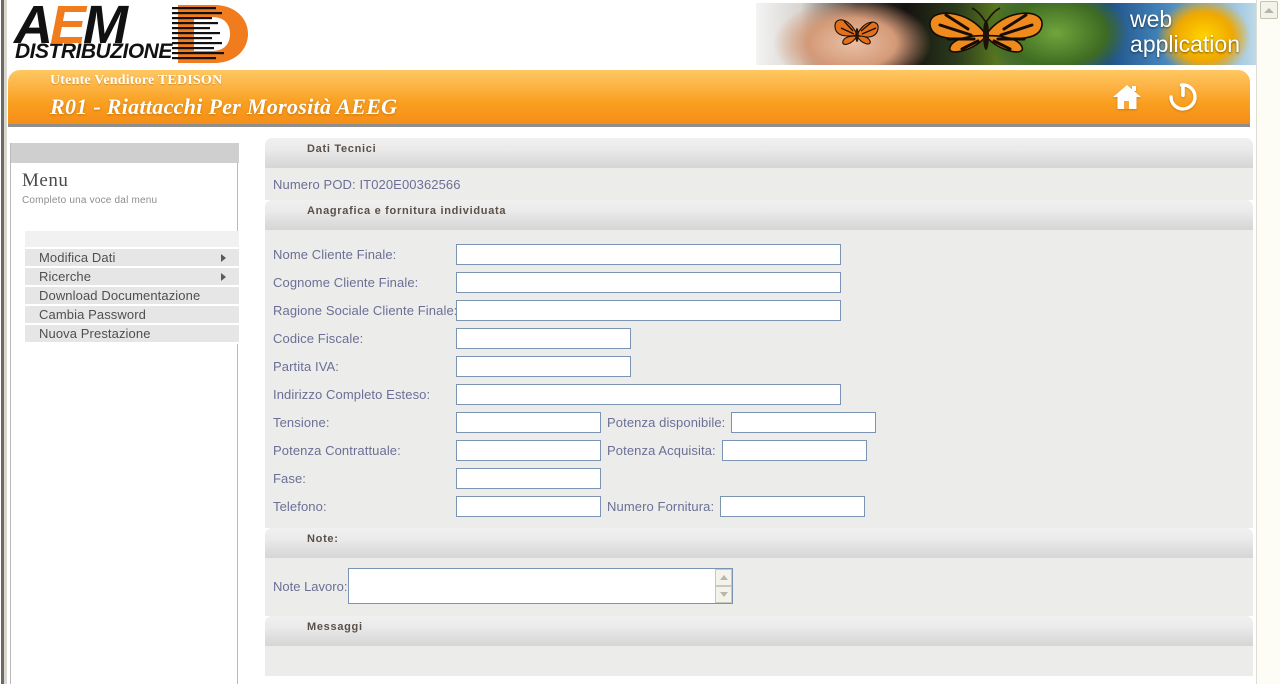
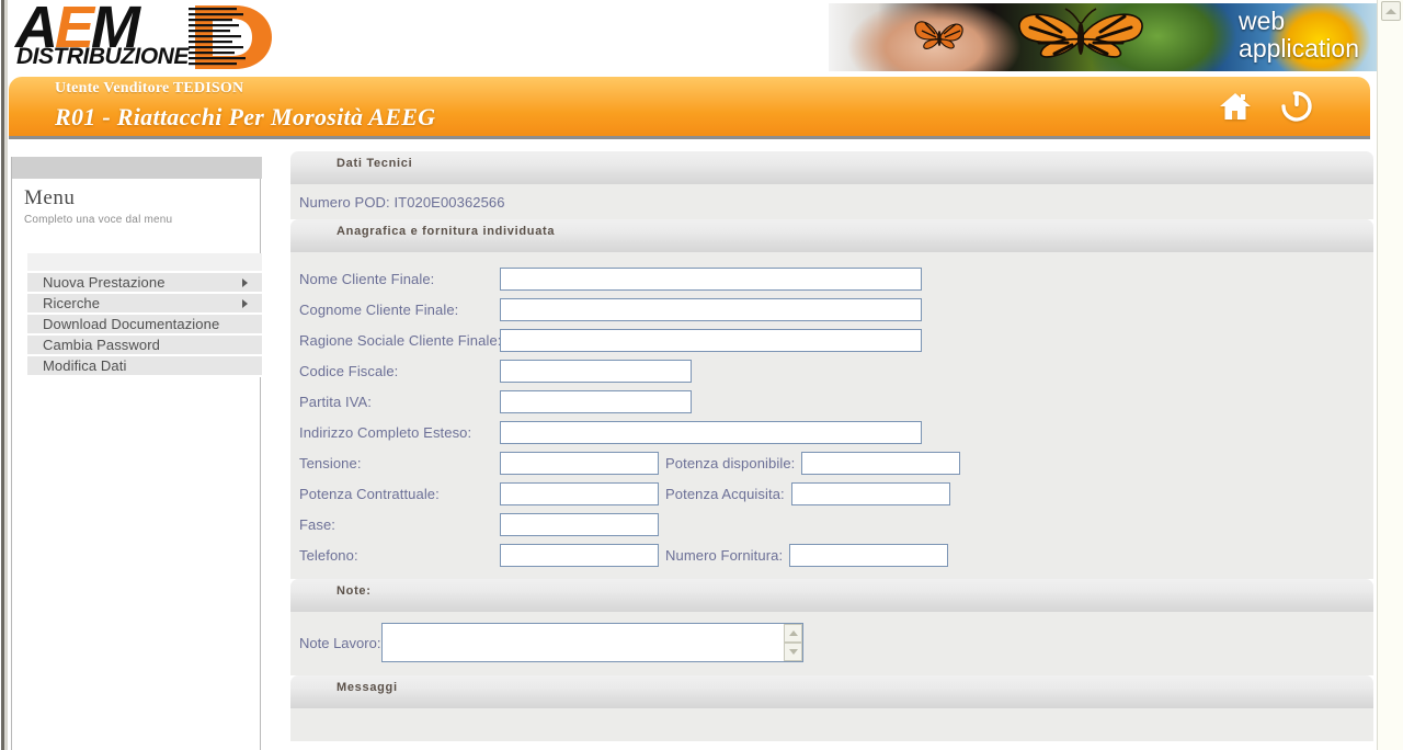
  AEM
  DISTRIBUZIONE
  web
  application
  Utente Venditore TEDISON
  R01 - Riattacchi Per Morosità AEEG
  Menu
  Completo una voce dal menu
- Modifica Dati
+ Nuova Prestazione
  Ricerche
  Download Documentazione
  Cambia Password
- Nuova Prestazione
+ Modifica Dati
  Dati Tecnici
  Numero POD: IT020E00362566
  Anagrafica e fornitura individuata
  Nome Cliente Finale:
  Cognome Cliente Finale:
  Ragione Sociale Cliente Finale
  Codice Fiscale:
  Partita IVA:
  Indirizzo Completo Esteso:
  Tensione:
  Potenza disponibile:
  Potenza Contrattuale:
  Potenza Acquisita:
  Fase:
  Telefono:
  Numero Fornitura:
  Note:
  Note Lavoro:
  Messaggi
